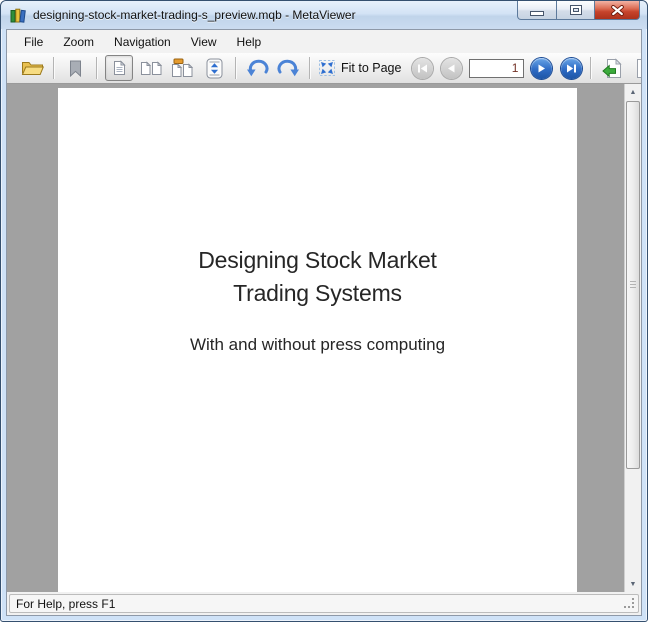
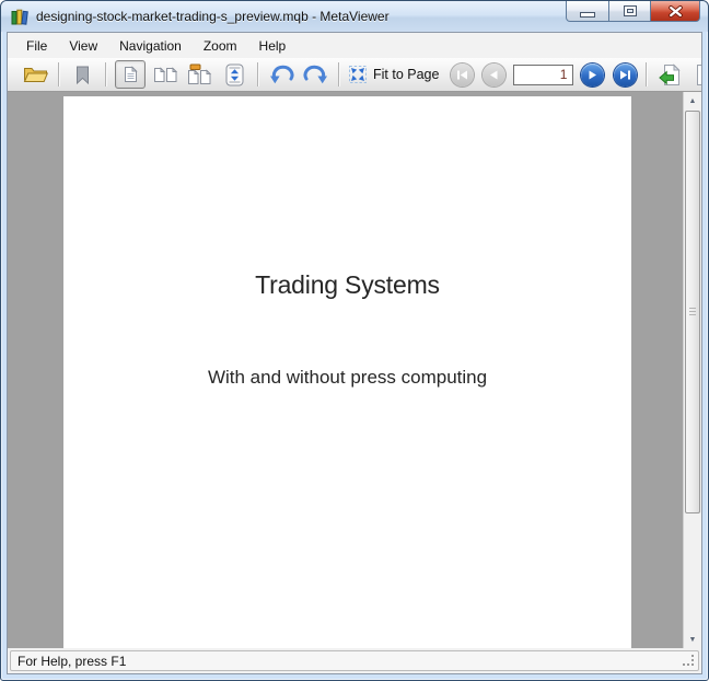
  designing-stock-market-trading-s_preview.mqb - MetaViewer
  File
- Zoom
+ View
  Navigation
- View
+ Zoom
  Help
  Fit to Page
  1
- Designing Stock Market
  Trading Systems
  With and without press computing
  For Help, press F1
